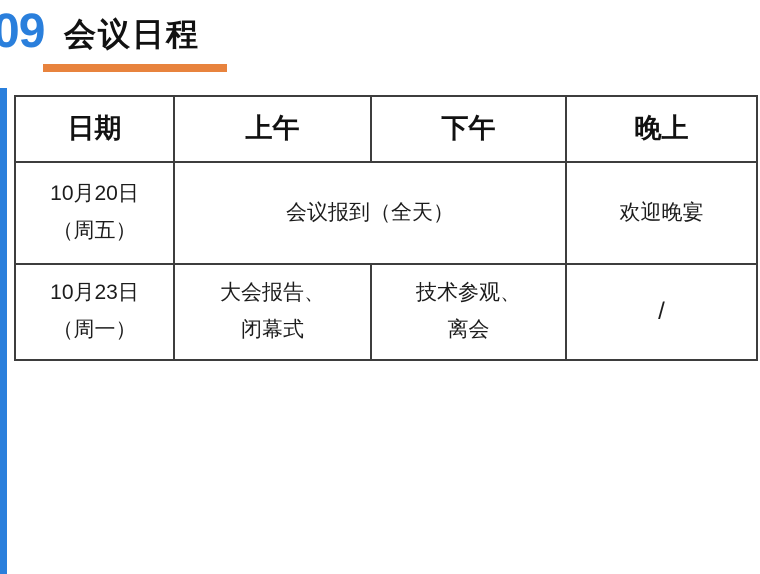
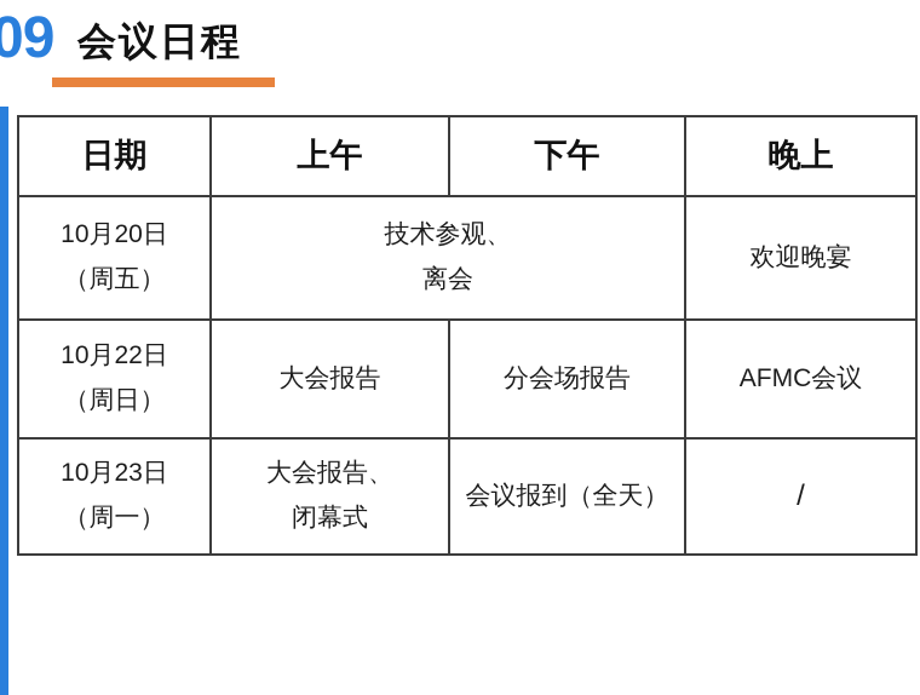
  09
  会议日程
  日期	上午	下午	晚上
- 10月20日 （周五）	会议报到（全天）	欢迎晚宴
+ 10月20日 （周五）	技术参观、 离会	欢迎晚宴
+ 10月22日 （周日）	大会报告	分会场报告	AFMC会议
- 10月23日 （周一）	大会报告、 闭幕式	技术参观、 离会	/
+ 10月23日 （周一）	大会报告、 闭幕式	会议报到（全天）	/
